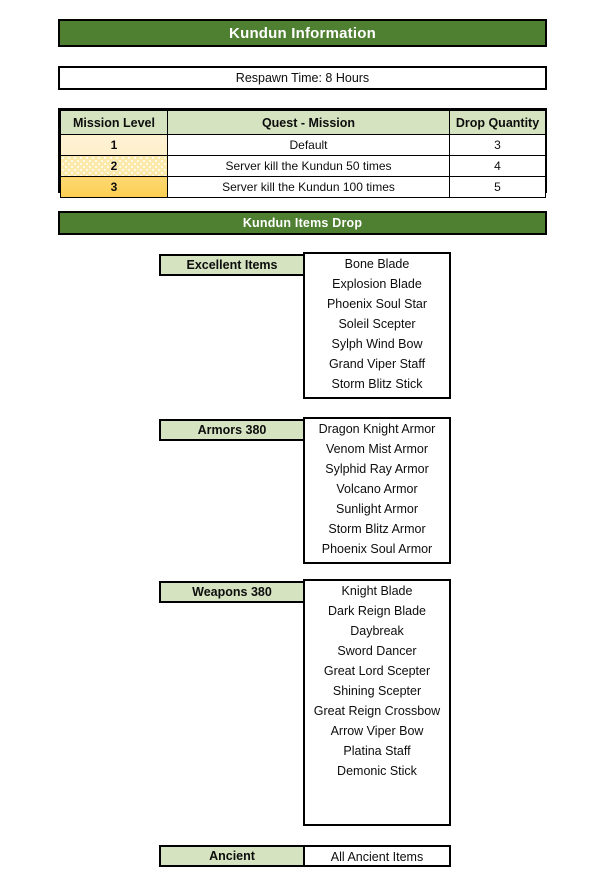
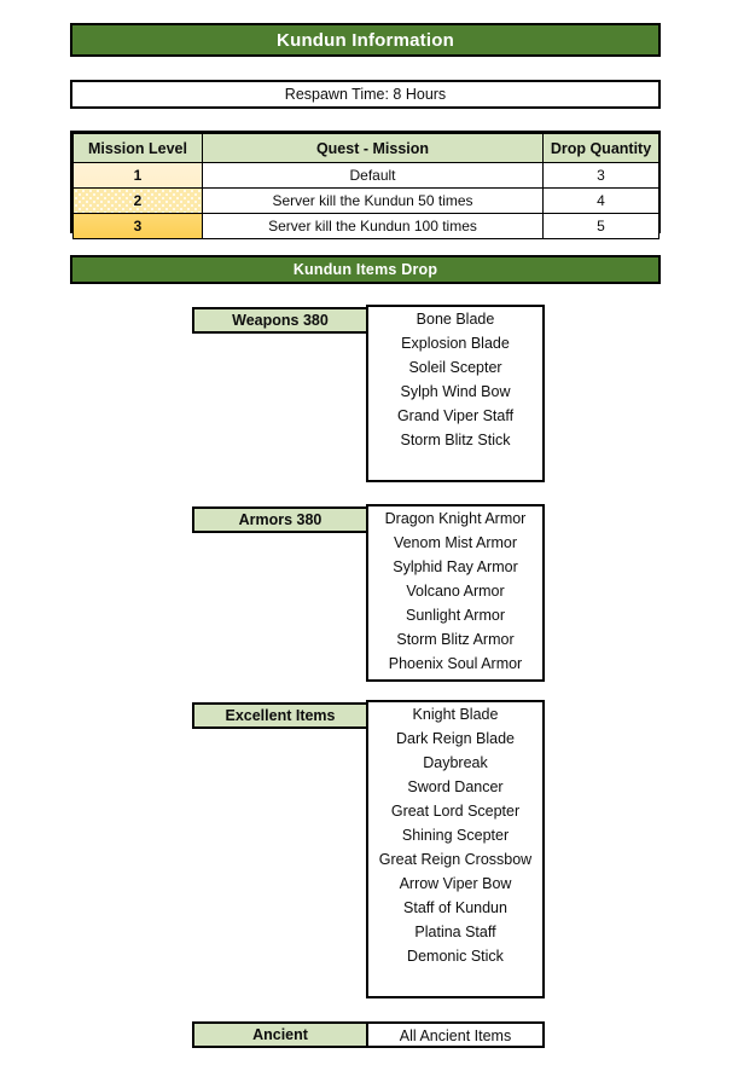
  Kundun Information
  Respawn Time: 8 Hours
  Mission Level	Quest - Mission	Drop Quantity
  1	Default	3
  2	Server kill the Kundun 50 times	4
  3	Server kill the Kundun 100 times	5
  Kundun Items Drop
- Excellent Items
+ Weapons 380
  Bone Blade
  Explosion Blade
- Phoenix Soul Star
  Soleil Scepter
  Sylph Wind Bow
  Grand Viper Staff
  Storm Blitz Stick
  Armors 380
  Dragon Knight Armor
  Venom Mist Armor
  Sylphid Ray Armor
  Volcano Armor
  Sunlight Armor
  Storm Blitz Armor
  Phoenix Soul Armor
- Weapons 380
+ Excellent Items
  Knight Blade
  Dark Reign Blade
  Daybreak
  Sword Dancer
  Great Lord Scepter
  Shining Scepter
  Great Reign Crossbow
  Arrow Viper Bow
+ Staff of Kundun
  Platina Staff
  Demonic Stick
  Ancient
  All Ancient Items
